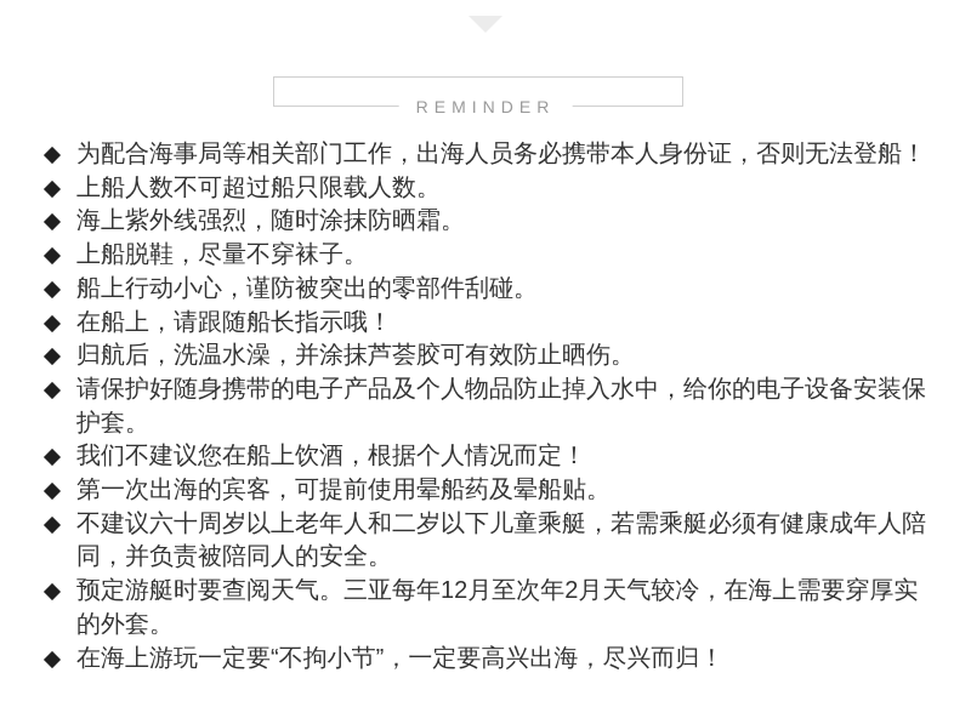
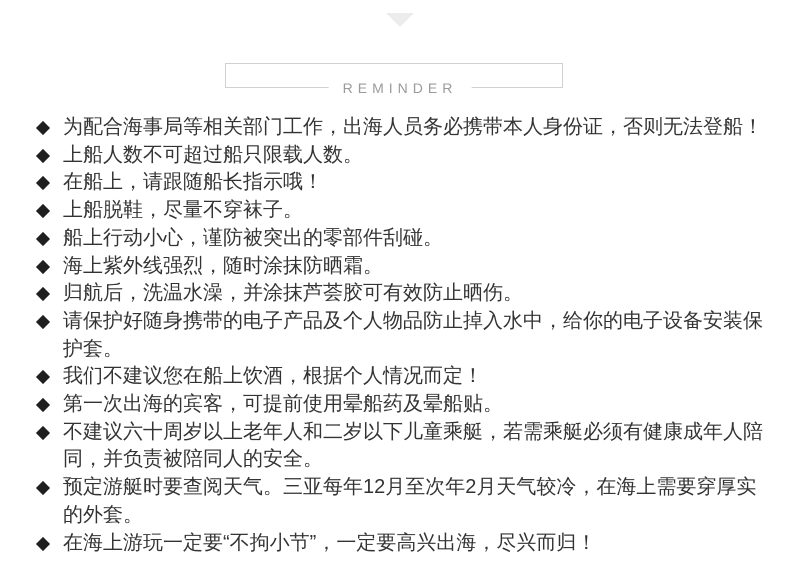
  REMINDER
  为配合海事局等相关部门工作，出海人员务必携带本人身份证，否则无法登船！
  上船人数不可超过船只限载人数。
- 海上紫外线强烈，随时涂抹防晒霜。
+ 在船上，请跟随船长指示哦！
  上船脱鞋，尽量不穿袜子。
  船上行动小心，谨防被突出的零部件刮碰。
- 在船上，请跟随船长指示哦！
+ 海上紫外线强烈，随时涂抹防晒霜。
  归航后，洗温水澡，并涂抹芦荟胶可有效防止晒伤。
  请保护好随身携带的电子产品及个人物品防止掉入水中，给你的电子设备安装保护套。
  我们不建议您在船上饮酒，根据个人情况而定！
  第一次出海的宾客，可提前使用晕船药及晕船贴。
  不建议六十周岁以上老年人和二岁以下儿童乘艇，若需乘艇必须有健康成年人陪同，并负责被陪同人的安全。
  预定游艇时要查阅天气。三亚每年12月至次年2月天气较冷，在海上需要穿厚实的外套。
  在海上游玩一定要“不拘小节”，一定要高兴出海，尽兴而归！
